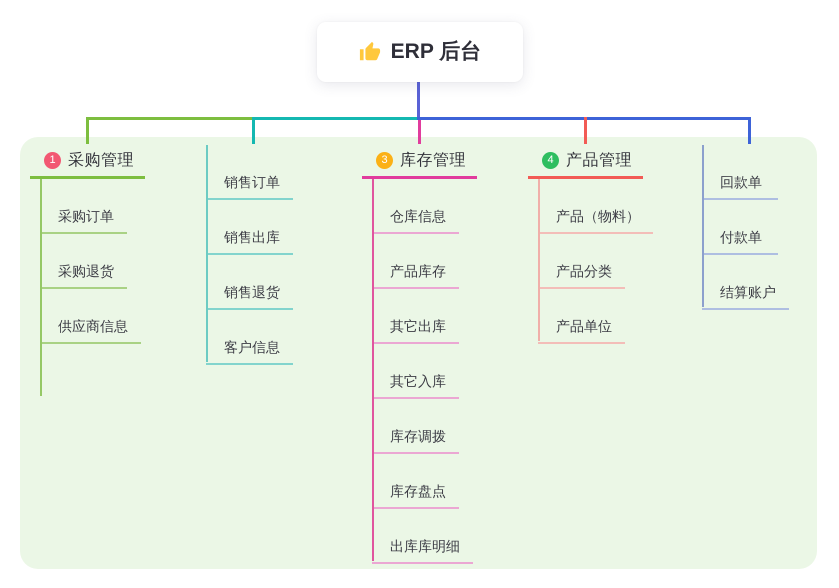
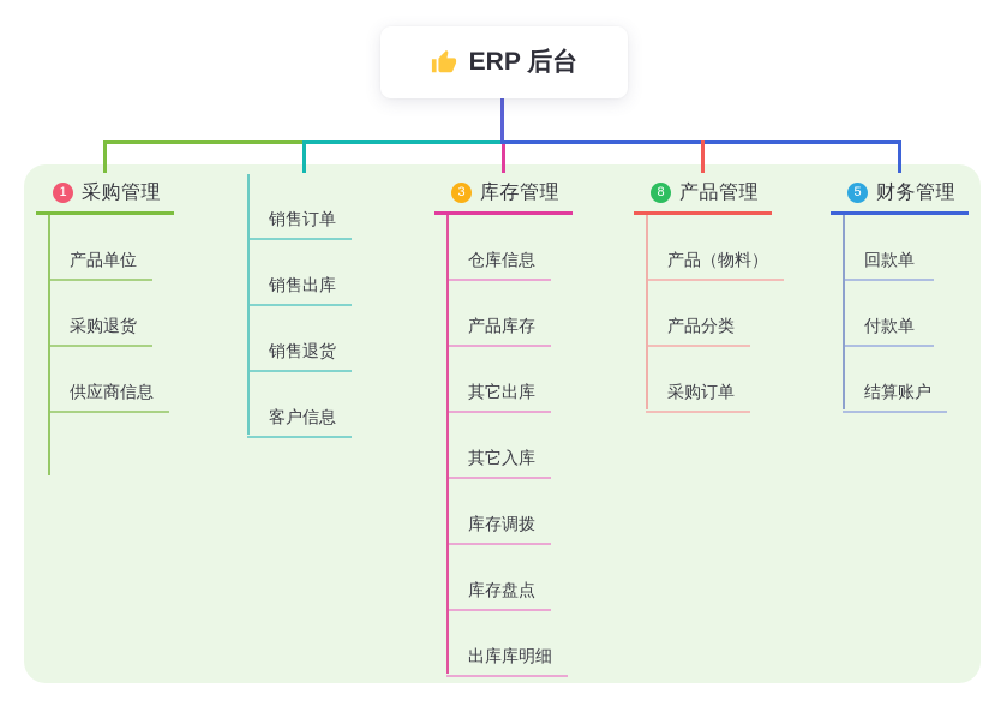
  ERP 后台
  1
  采购管理
- 采购订单
+ 产品单位
  采购退货
  供应商信息
  销售订单
  销售出库
  销售退货
  客户信息
  3
  库存管理
  仓库信息
  产品库存
  其它出库
  其它入库
  库存调拨
  库存盘点
  出库库明细
- 4
+ 8
  产品管理
  产品（物料）
  产品分类
- 产品单位
+ 采购订单
+ 5
+ 财务管理
  回款单
  付款单
  结算账户
